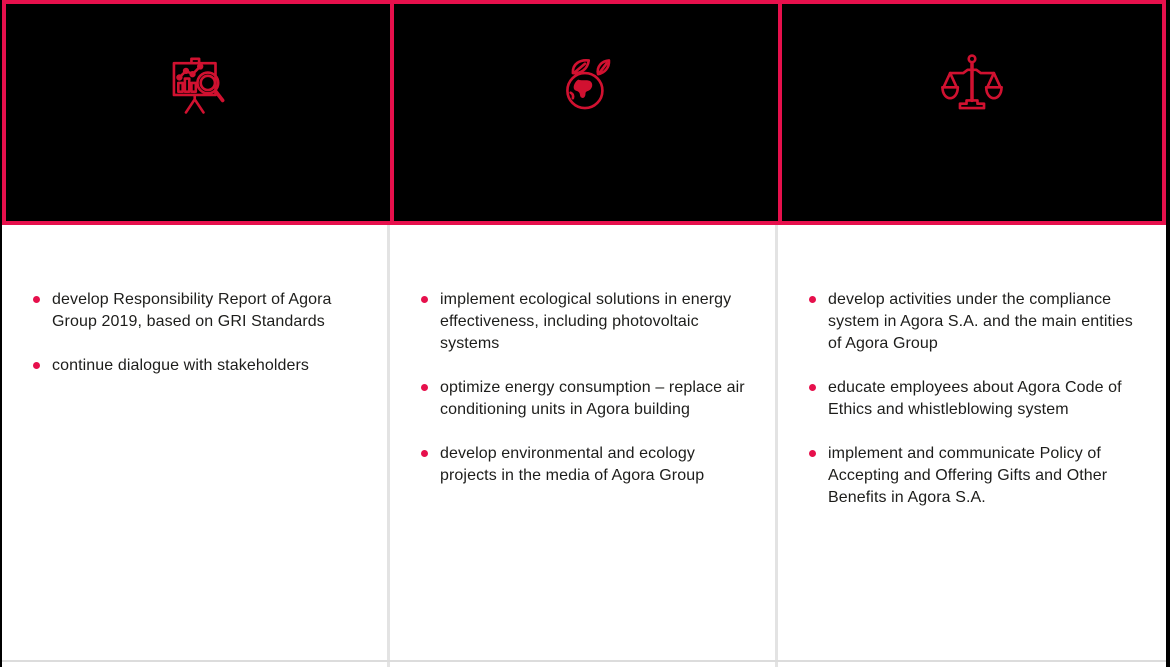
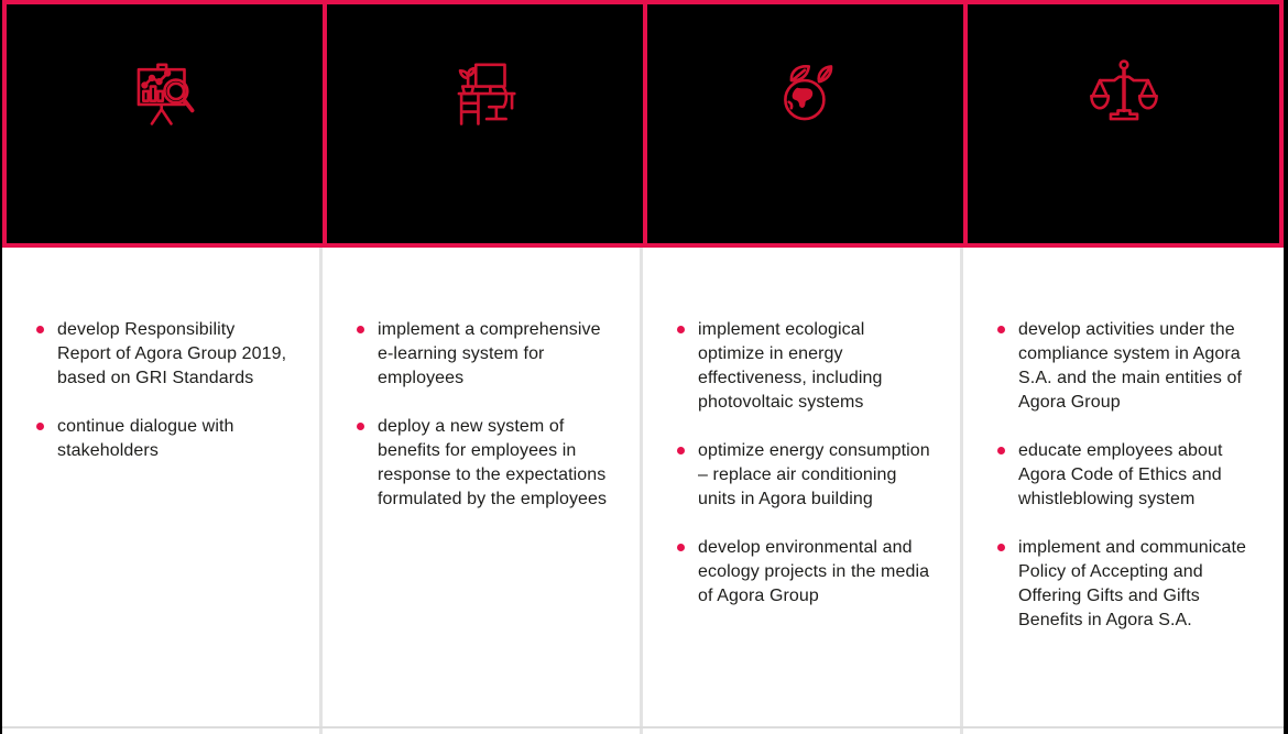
  develop Responsibility Report of Agora Group 2019, based on GRI Standards
  continue dialogue with stakeholders
+ implement a comprehensive e-learning system for employees
+ deploy a new system of benefits for employees in response to the expectations formulated by the employees
- implement ecological solutions in energy effectiveness, including photovoltaic systems
+ implement ecological optimize in energy effectiveness, including photovoltaic systems
  optimize energy consumption – replace air conditioning units in Agora building
  develop environmental and ecology projects in the media of Agora Group
  develop activities under the compliance system in Agora S.A. and the main entities of Agora Group
  educate employees about Agora Code of Ethics and whistleblowing system
- implement and communicate Policy of Accepting and Offering Gifts and Other Benefits in Agora S.A.
+ implement and communicate Policy of Accepting and Offering Gifts and Gifts Benefits in Agora S.A.
